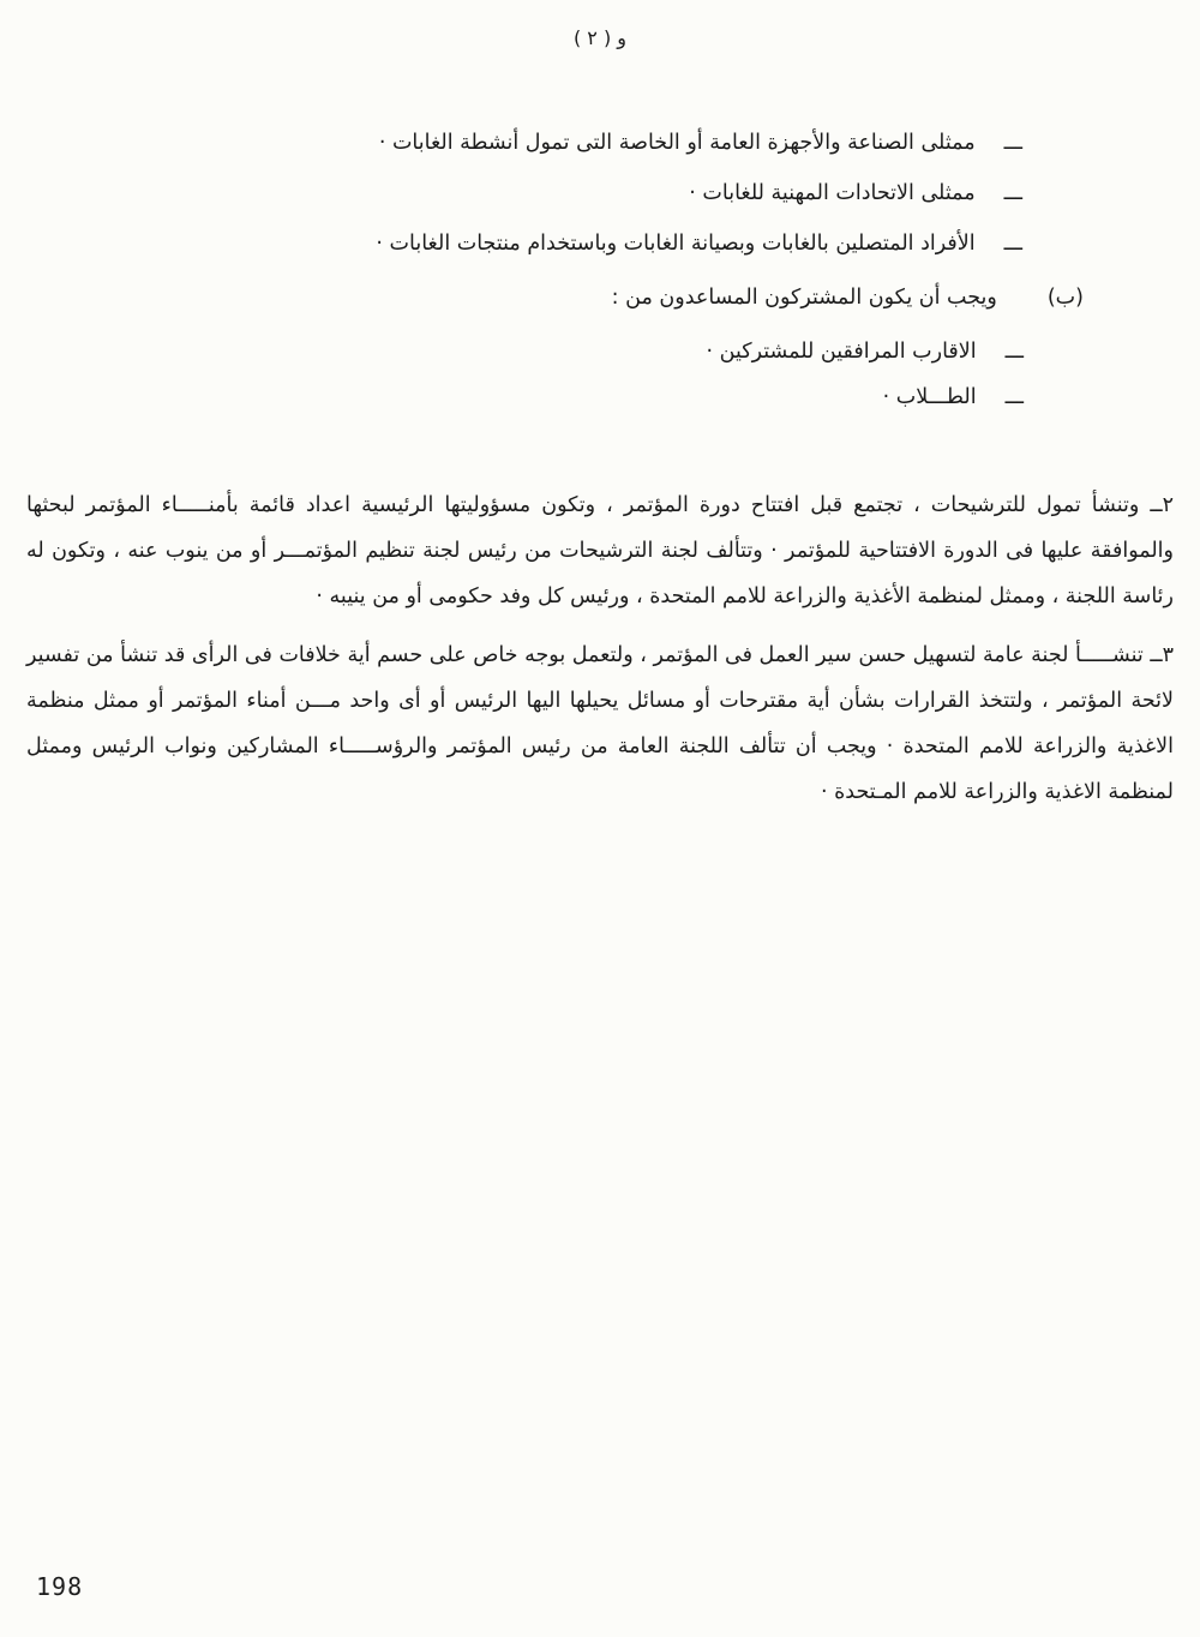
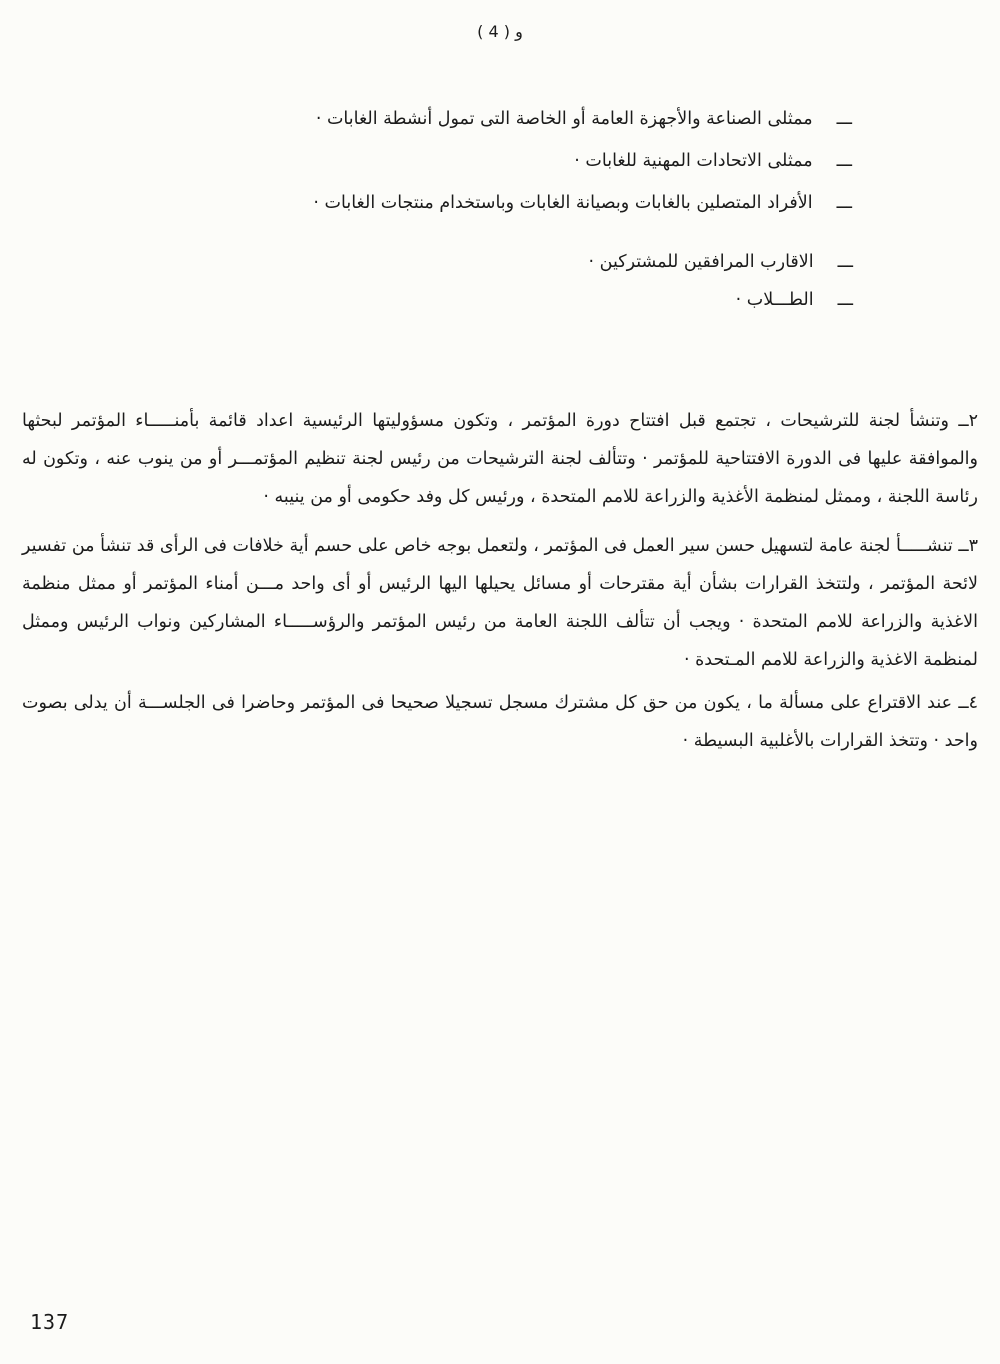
- و ( ٢ )
+ و ( 4 )
  ـــ
  ممثلى الصناعة والأجهزة العامة أو الخاصة التى تمول أنشطة الغابات ·
  ـــ
  ممثلى الاتحادات المهنية للغابات ·
  ـــ
  الأفراد المتصلين بالغابات وبصيانة الغابات وباستخدام منتجات الغابات ·
- (ب)
- ويجب أن يكون المشتركون المساعدون من :
  ـــ
  الاقارب المرافقين للمشتركين ·
  ـــ
  الطـــلاب ·
- ٢ــ وتنشأ تمول للترشيحات ، تجتمع قبل افتتاح دورة المؤتمر ، وتكون مسؤوليتها الرئيسية اعداد قائمة بأمنـــــاء المؤتمر لبحثها والموافقة عليها فى الدورة الافتتاحية للمؤتمر · وتتألف لجنة الترشيحات من رئيس لجنة تنظيم المؤتمـــر أو من ينوب عنه ، وتكون له رئاسة اللجنة ، وممثل لمنظمة الأغذية والزراعة للامم المتحدة ، ورئيس كل وفد حكومى أو من ينيبه ·
+ ٢ــ وتنشأ لجنة للترشيحات ، تجتمع قبل افتتاح دورة المؤتمر ، وتكون مسؤوليتها الرئيسية اعداد قائمة بأمنـــــاء المؤتمر لبحثها والموافقة عليها فى الدورة الافتتاحية للمؤتمر · وتتألف لجنة الترشيحات من رئيس لجنة تنظيم المؤتمـــر أو من ينوب عنه ، وتكون له رئاسة اللجنة ، وممثل لمنظمة الأغذية والزراعة للامم المتحدة ، ورئيس كل وفد حكومى أو من ينيبه ·
  ٣ــ تنشـــــأ لجنة عامة لتسهيل حسن سير العمل فى المؤتمر ، ولتعمل بوجه خاص على حسم أية خلافات فى الرأى قد تنشأ من تفسير لائحة المؤتمر ، ولتتخذ القرارات بشأن أية مقترحات أو مسائل يحيلها اليها الرئيس أو أى واحد مـــن أمناء المؤتمر أو ممثل منظمة الاغذية والزراعة للامم المتحدة · ويجب أن تتألف اللجنة العامة من رئيس المؤتمر والرؤســـــاء المشاركين ونواب الرئيس وممثل لمنظمة الاغذية والزراعة للامم المـتحدة ·
+ ٤ــ عند الاقتراع على مسألة ما ، يكون من حق كل مشترك مسجل تسجيلا صحيحا فى المؤتمر وحاضرا فى الجلســـة أن يدلى بصوت واحد · وتتخذ القرارات بالأغلبية البسيطة ·
- 198
+ 137
